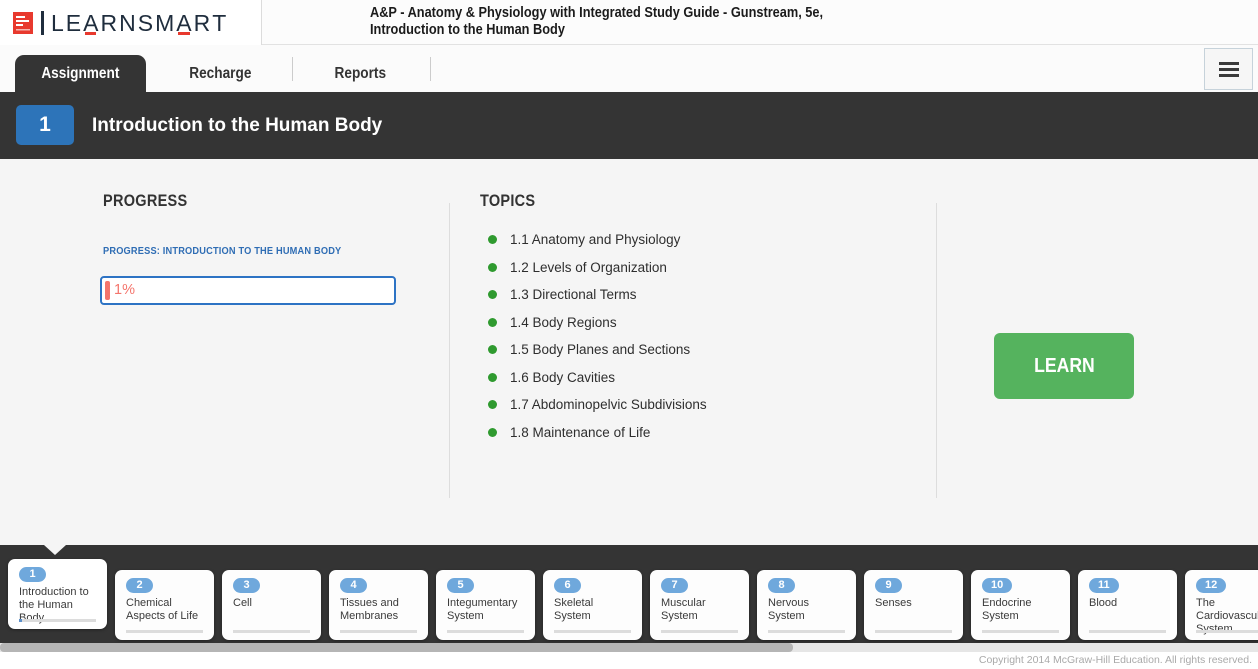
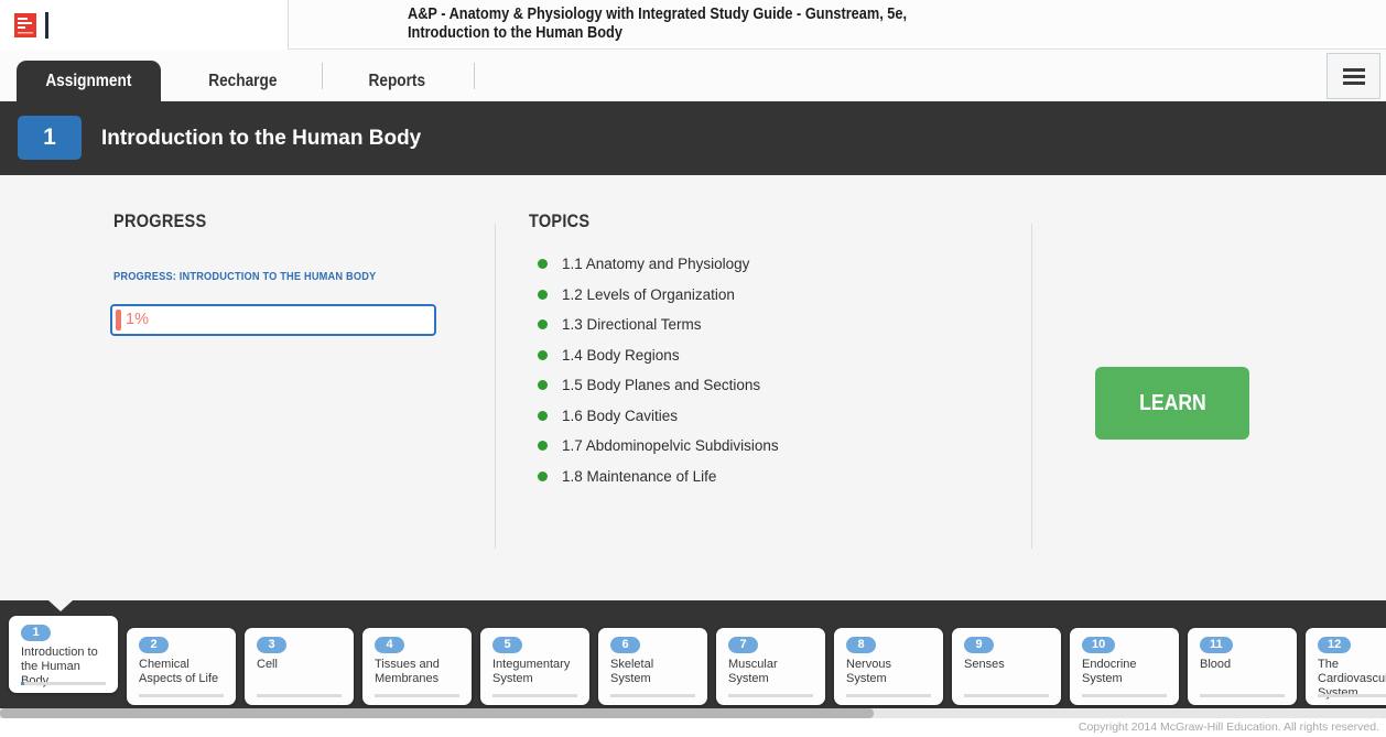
- LEARNSMART
  A&P - Anatomy & Physiology with Integrated Study Guide - Gunstream, 5e,
  Introduction to the Human Body
  Assignment
  Recharge
  Reports
  1
  Introduction to the Human Body
  PROGRESS
  PROGRESS: INTRODUCTION TO THE HUMAN BODY
  1%
  TOPICS
  1.1 Anatomy and Physiology
  1.2 Levels of Organization
  1.3 Directional Terms
  1.4 Body Regions
  1.5 Body Planes and Sections
  1.6 Body Cavities
  1.7 Abdominopelvic Subdivisions
  1.8 Maintenance of Life
  LEARN
  1
  Introduction to the Human Body
  2
  Chemical Aspects of Life
  3
  Cell
  4
  Tissues and Membranes
  5
  Integumentary System
  6
  Skeletal System
  7
  Muscular System
  8
  Nervous System
  9
  Senses
  10
  Endocrine System
  11
  Blood
  12
  The Cardiovascu System
  Copyright 2014 McGraw-Hill Education. All rights reserved.
